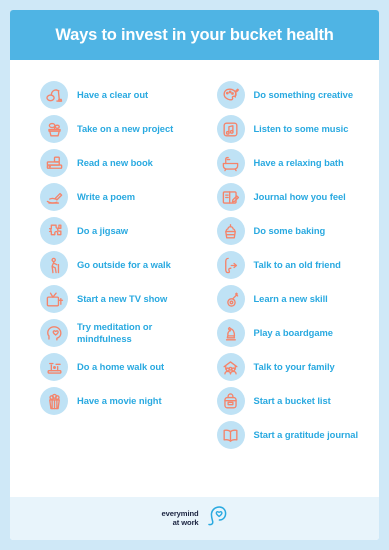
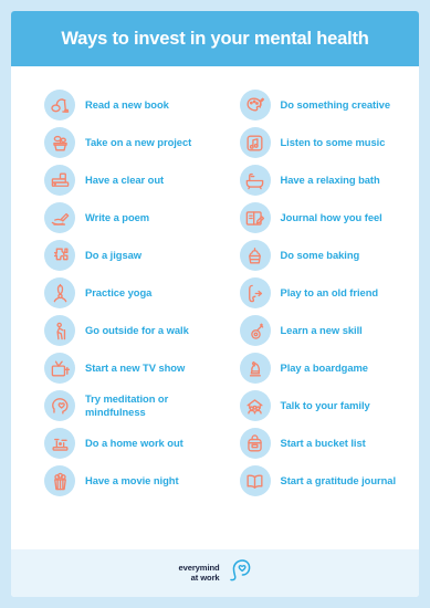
- Ways to invest in your bucket health
+ Ways to invest in your mental health
- Have a clear out
+ Read a new book
  Take on a new project
- Read a new book
+ Have a clear out
  Write a poem
  Do a jigsaw
+ Practice yoga
  Go outside for a walk
  Start a new TV show
  Try meditation or mindfulness
- Do a home walk out
+ Do a home work out
  Have a movie night
  Do something creative
  Listen to some music
  Have a relaxing bath
  Journal how you feel
  Do some baking
- Talk to an old friend
+ Play to an old friend
  Learn a new skill
  Play a boardgame
  Talk to your family
  Start a bucket list
  Start a gratitude journal
  everymind
  at work
